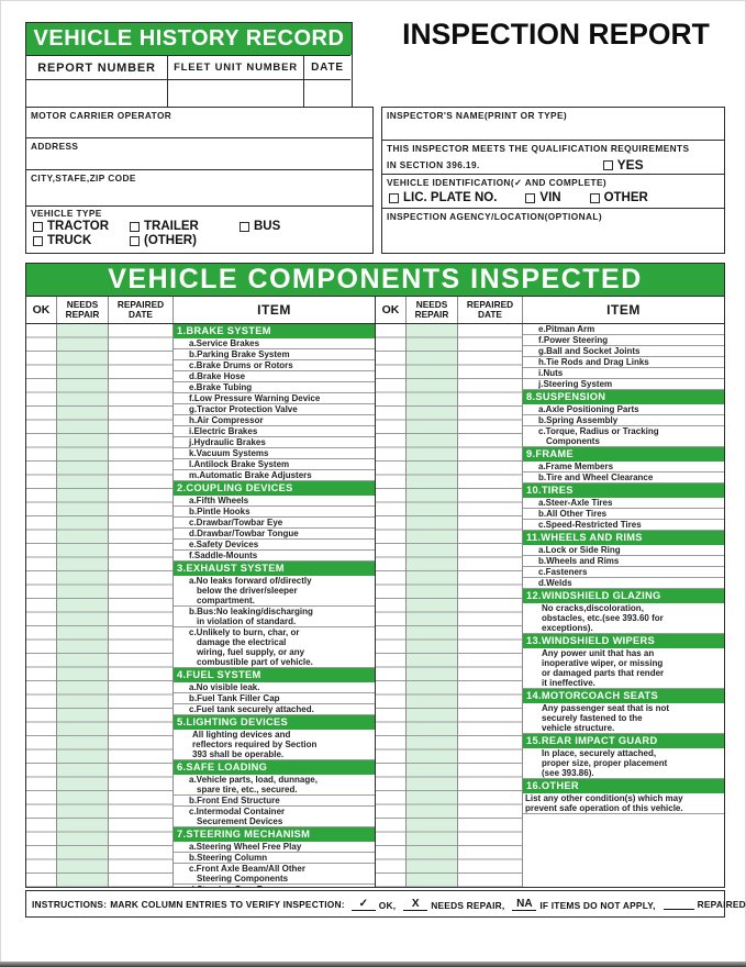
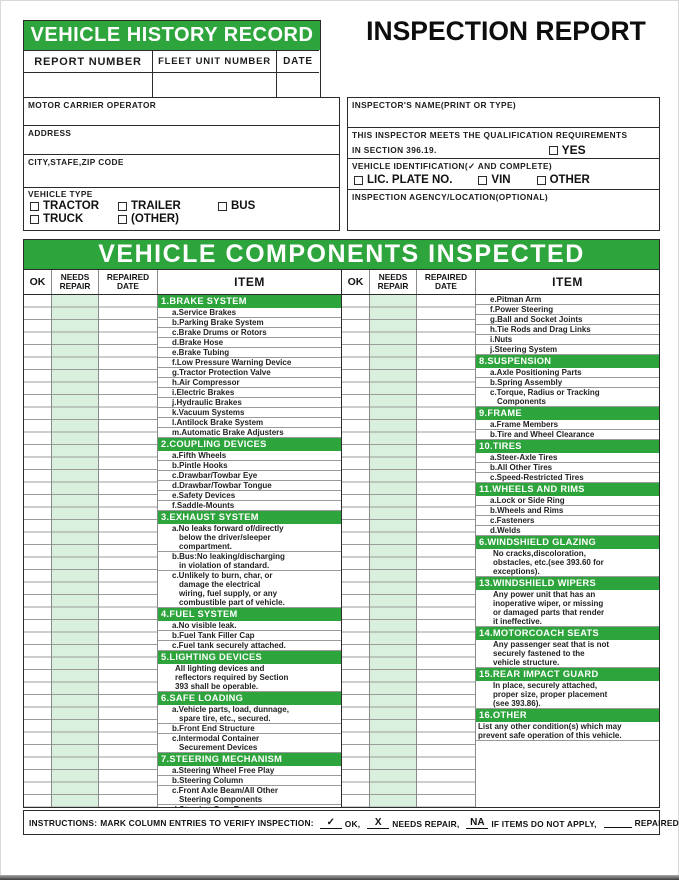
  VEHICLE HISTORY RECORD
  REPORT NUMBER
  FLEET UNIT NUMBER
  DATE
  INSPECTION REPORT
  MOTOR CARRIER OPERATOR
  ADDRESS
  CITY,STAFE,ZIP CODE
  VEHICLE TYPE
  TRACTOR
  TRAILER
  BUS
  TRUCK
  (OTHER)
  INSPECTOR'S NAME(PRINT OR TYPE)
  THIS INSPECTOR MEETS THE QUALIFICATION REQUIREMENTS
  IN SECTION 396.19.
  YES
  VEHICLE IDENTIFICATION(✓ AND COMPLETE)
  LIC. PLATE NO.
  VIN
  OTHER
  INSPECTION AGENCY/LOCATION(OPTIONAL)
  VEHICLE COMPONENTS INSPECTED
  OK
  NEEDS REPAIR
  REPAIRED DATE
  ITEM
  OK
  NEEDS REPAIR
  REPAIRED DATE
  ITEM
  1.BRAKE SYSTEM
  a.Service Brakes
  b.Parking Brake System
  c.Brake Drums or Rotors
  d.Brake Hose
  e.Brake Tubing
  f.Low Pressure Warning Device
  g.Tractor Protection Valve
  h.Air Compressor
  i.Electric Brakes
  j.Hydraulic Brakes
  k.Vacuum Systems
  l.Antilock Brake System
  m.Automatic Brake Adjusters
  2.COUPLING DEVICES
  a.Fifth Wheels
  b.Pintle Hooks
  c.Drawbar/Towbar Eye
  d.Drawbar/Towbar Tongue
  e.Safety Devices
  f.Saddle-Mounts
  3.EXHAUST SYSTEM
  a.No leaks forward of/directly
  below the driver/sleeper
  compartment.
  b.Bus:No leaking/discharging
  in violation of standard.
  c.Unlikely to burn, char, or
  damage the electrical
  wiring, fuel supply, or any
  combustible part of vehicle.
  4.FUEL SYSTEM
  a.No visible leak.
  b.Fuel Tank Filler Cap
  c.Fuel tank securely attached.
  5.LIGHTING DEVICES
  All lighting devices and
  reflectors required by Section
  393 shall be operable.
  6.SAFE LOADING
  a.Vehicle parts, load, dunnage,
  spare tire, etc., secured.
  b.Front End Structure
  c.Intermodal Container
  Securement Devices
  7.STEERING MECHANISM
  a.Steering Wheel Free Play
  b.Steering Column
  c.Front Axle Beam/All Other
  Steering Components
  e.Pitman Arm
  f.Power Steering
  g.Ball and Socket Joints
  h.Tie Rods and Drag Links
  i.Nuts
  j.Steering System
  8.SUSPENSION
  a.Axle Positioning Parts
  b.Spring Assembly
  c.Torque, Radius or Tracking
  Components
  9.FRAME
  a.Frame Members
  b.Tire and Wheel Clearance
  10.TIRES
  a.Steer-Axle Tires
  b.All Other Tires
  c.Speed-Restricted Tires
  11.WHEELS AND RIMS
  a.Lock or Side Ring
  b.Wheels and Rims
  c.Fasteners
  d.Welds
- 12.WINDSHIELD GLAZING
+ 6.WINDSHIELD GLAZING
  No cracks,discoloration,
  obstacles, etc.(see 393.60 for
  exceptions).
  13.WINDSHIELD WIPERS
  Any power unit that has an
  inoperative wiper, or missing
  or damaged parts that render
  it ineffective.
  14.MOTORCOACH SEATS
  Any passenger seat that is not
  securely fastened to the
  vehicle structure.
  15.REAR IMPACT GUARD
  In place, securely attached,
  proper size, proper placement
  (see 393.86).
  16.OTHER
  List any other condition(s) which may
  prevent safe operation of this vehicle.
  INSTRUCTIONS:
  MARK COLUMN ENTRIES TO VERIFY INSPECTION:
  ✓
  OK,
  X
  NEEDS REPAIR,
  NA
  IF ITEMS DO NOT APPLY,
